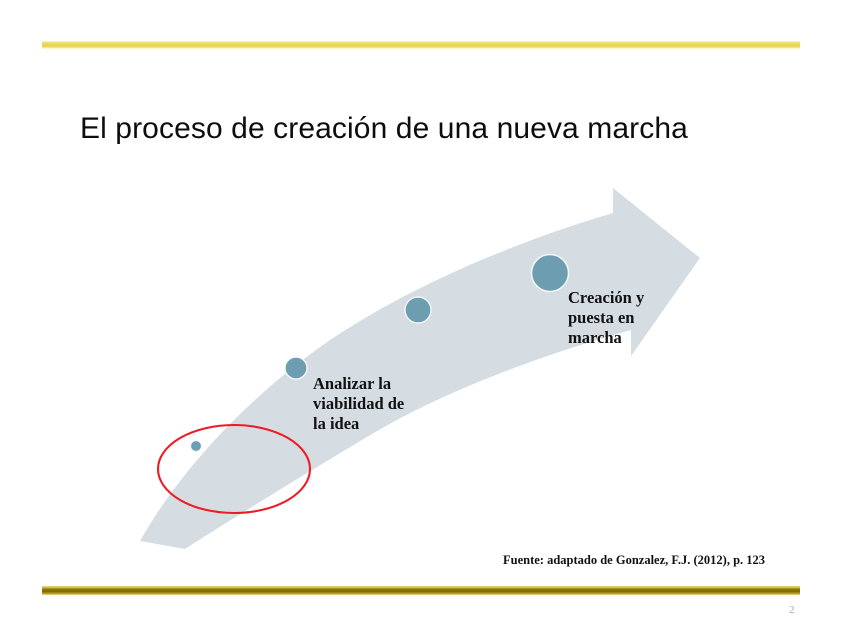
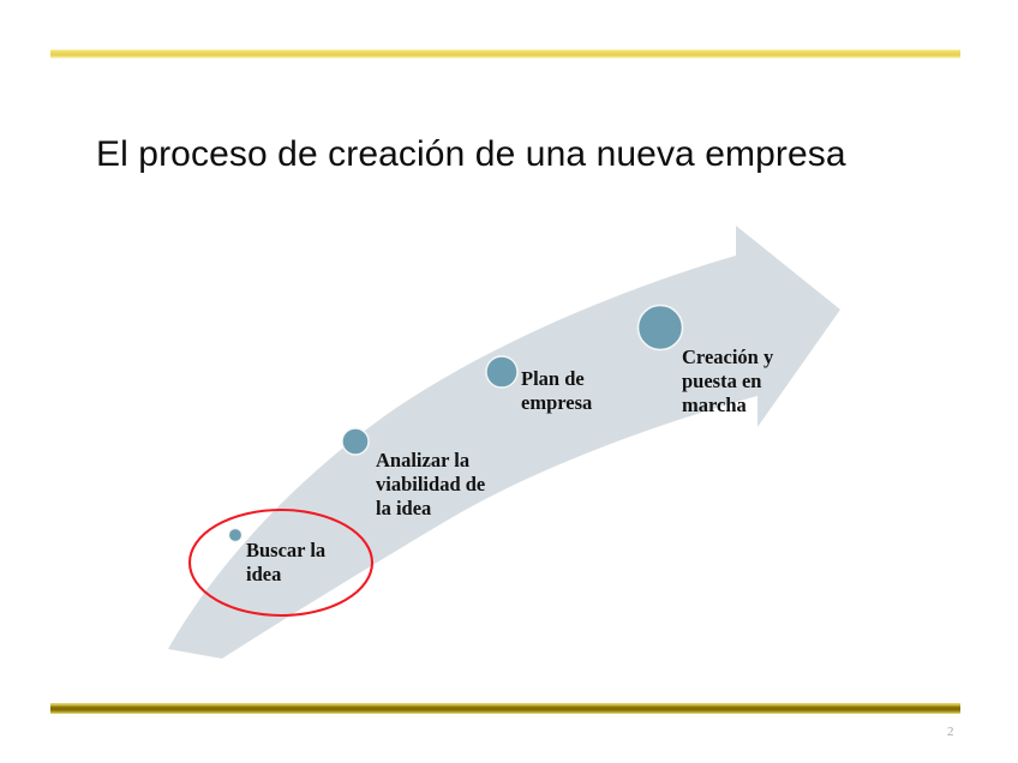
- El proceso de creación de una nueva marcha
+ El proceso de creación de una nueva empresa
+ Buscar la
+ idea
  Analizar la
  viabilidad de
  la idea
+ Plan de
+ empresa
  Creación y
  puesta en
  marcha
- Fuente: adaptado de Gonzalez, F.J. (2012), p. 123
  2
